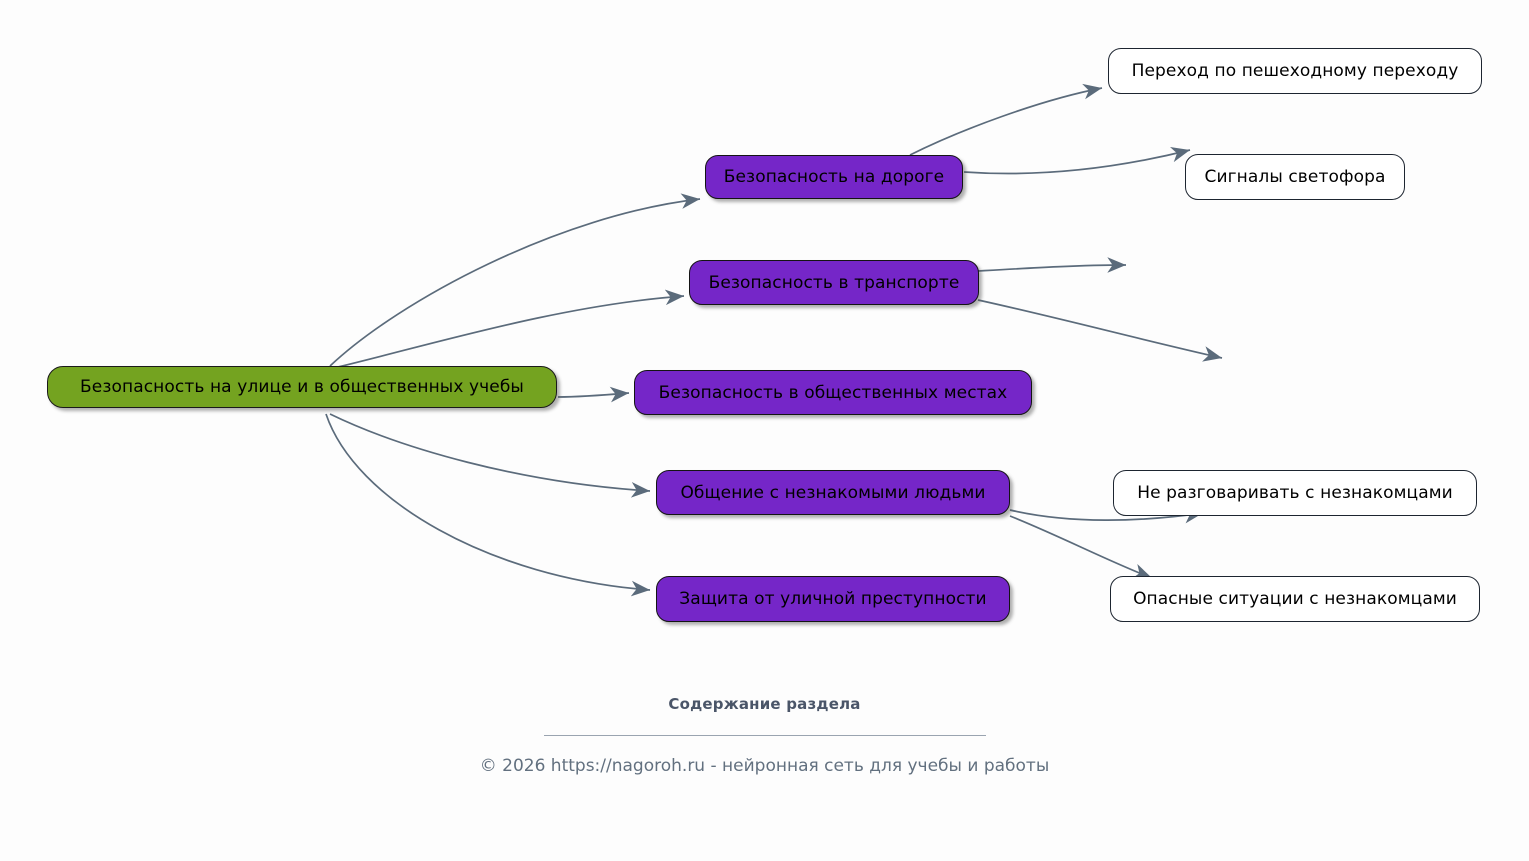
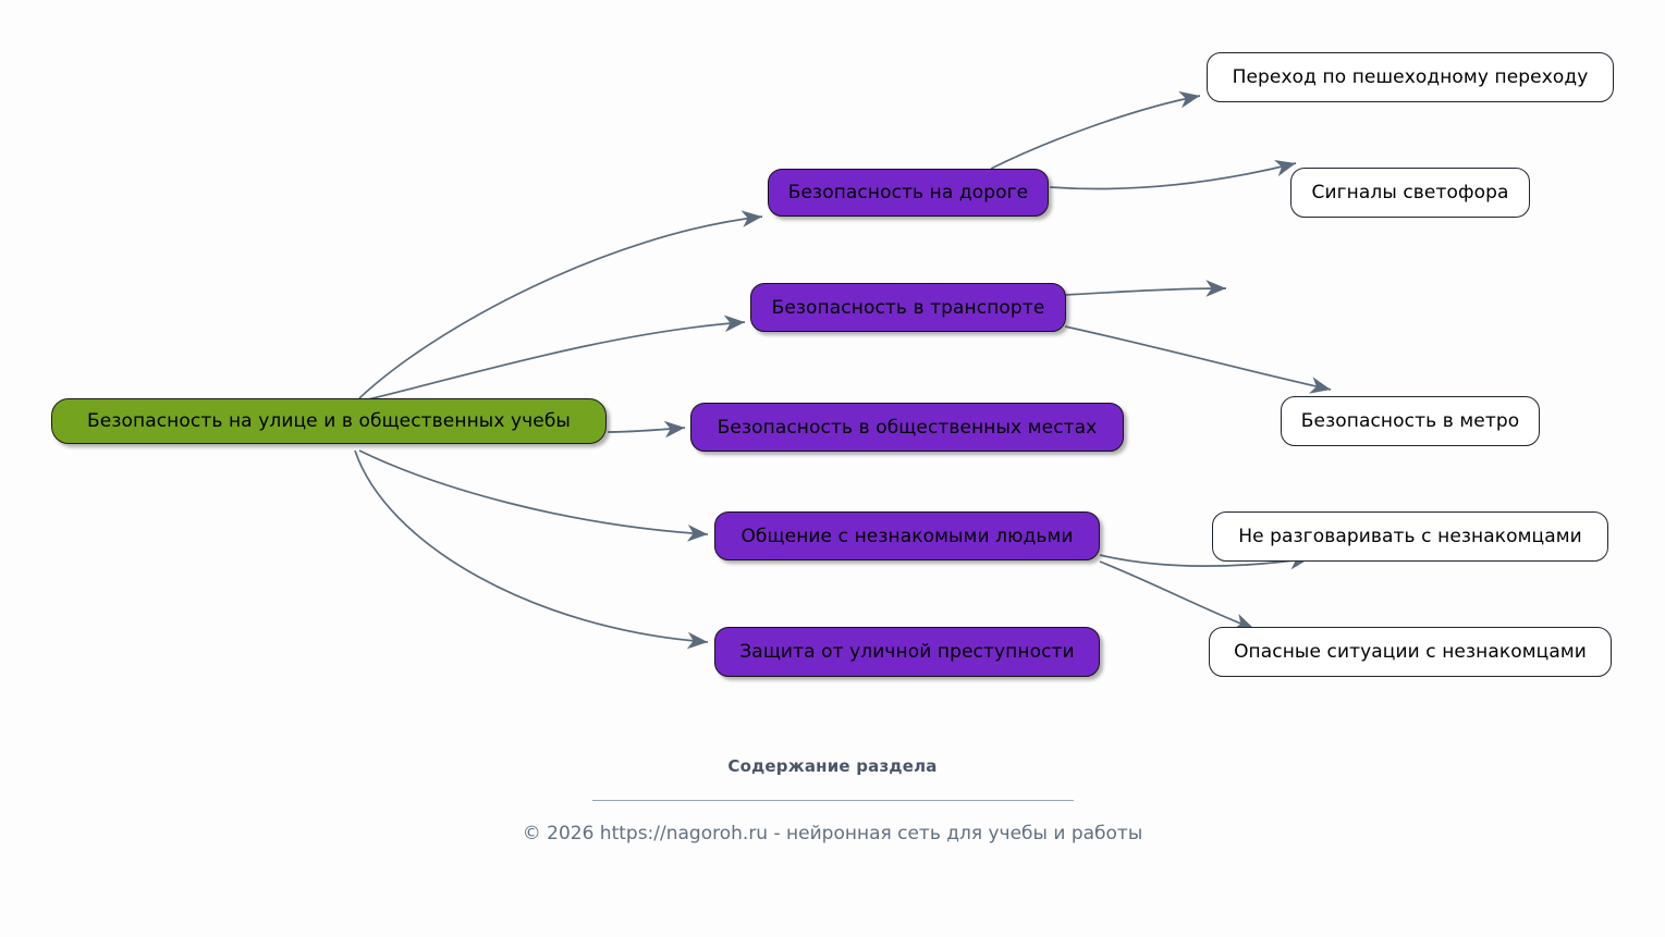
  Безопасность на улице и в общественных учебы
  Безопасность на дороге
  Безопасность в транспорте
  Безопасность в общественных местах
  Общение с незнакомыми людьми
  Защита от уличной преступности
  Переход по пешеходному переходу
  Сигналы светофора
+ Безопасность в метро
  Не разговаривать с незнакомцами
  Опасные ситуации с незнакомцами
  Содержание раздела
  © 2026 https://nagoroh.ru - нейронная сеть для учебы и работы
